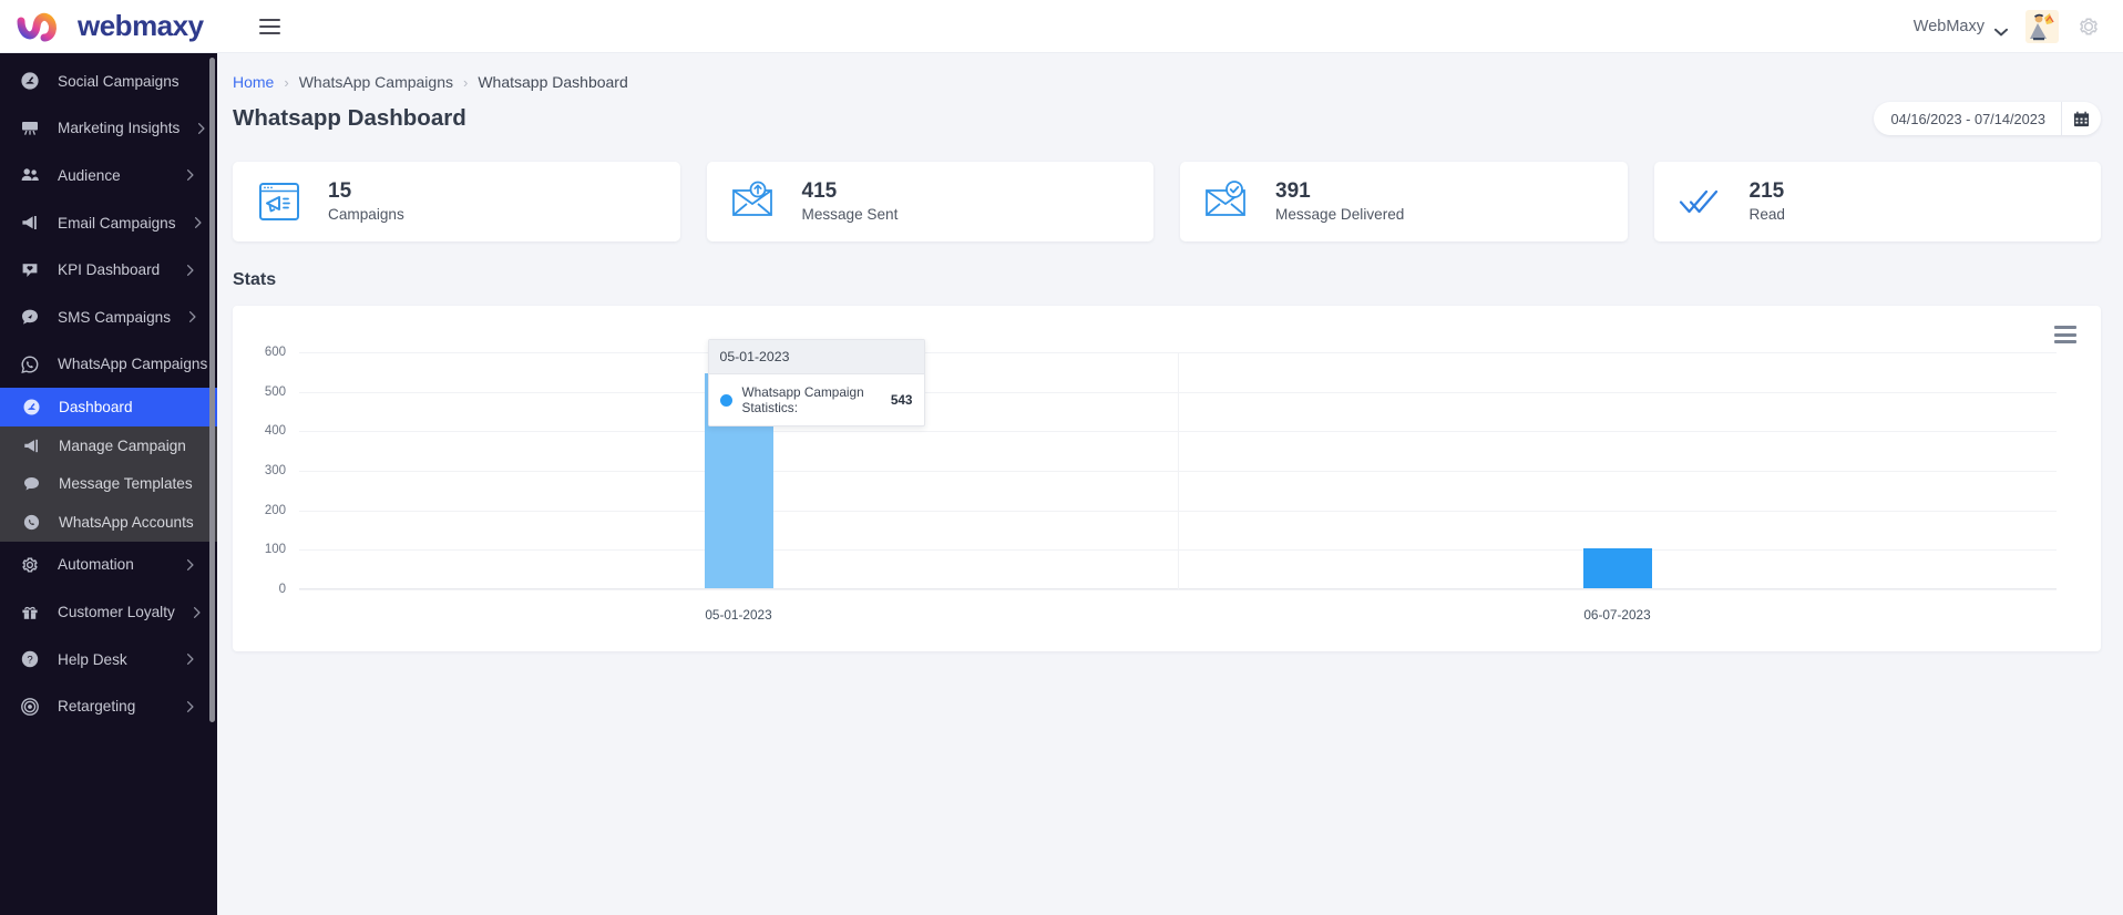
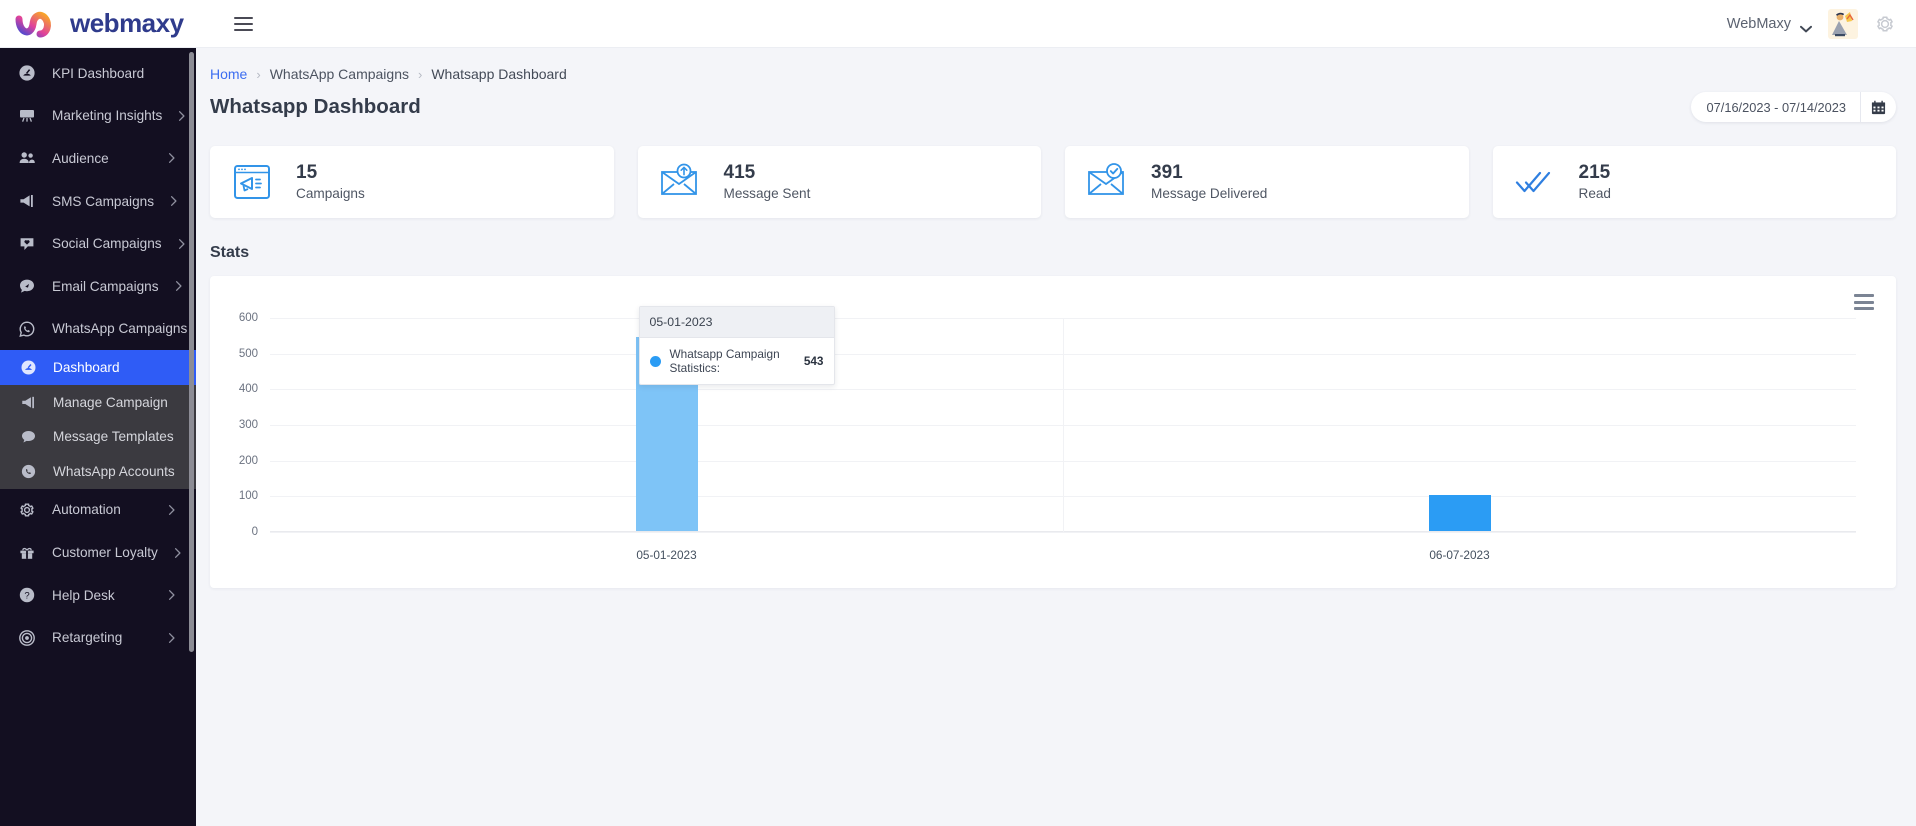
  webmaxy
  WebMaxy
- Social Campaigns
+ KPI Dashboard
  Marketing Insights
  Audience
- Email Campaigns
+ SMS Campaigns
- KPI Dashboard
+ Social Campaigns
- SMS Campaigns
+ Email Campaigns
  WhatsApp Campaigns
  Dashboard
  Manage Campaign
  Message Templates
  WhatsApp Accounts
  Automation
  Customer Loyalty
  ?
  Help Desk
  Retargeting
  Home
  ›
  WhatsApp Campaigns
  ›
  Whatsapp Dashboard
  Whatsapp Dashboard
- 04/16/2023 - 07/14/2023
+ 07/16/2023 - 07/14/2023
  15
  Campaigns
  415
  Message Sent
  391
  Message Delivered
  215
  Read
  Stats
  0
  100
  200
  300
  400
  500
  600
  05-01-2023
  06-07-2023
  05-01-2023
  Whatsapp Campaign Statistics:
  543
